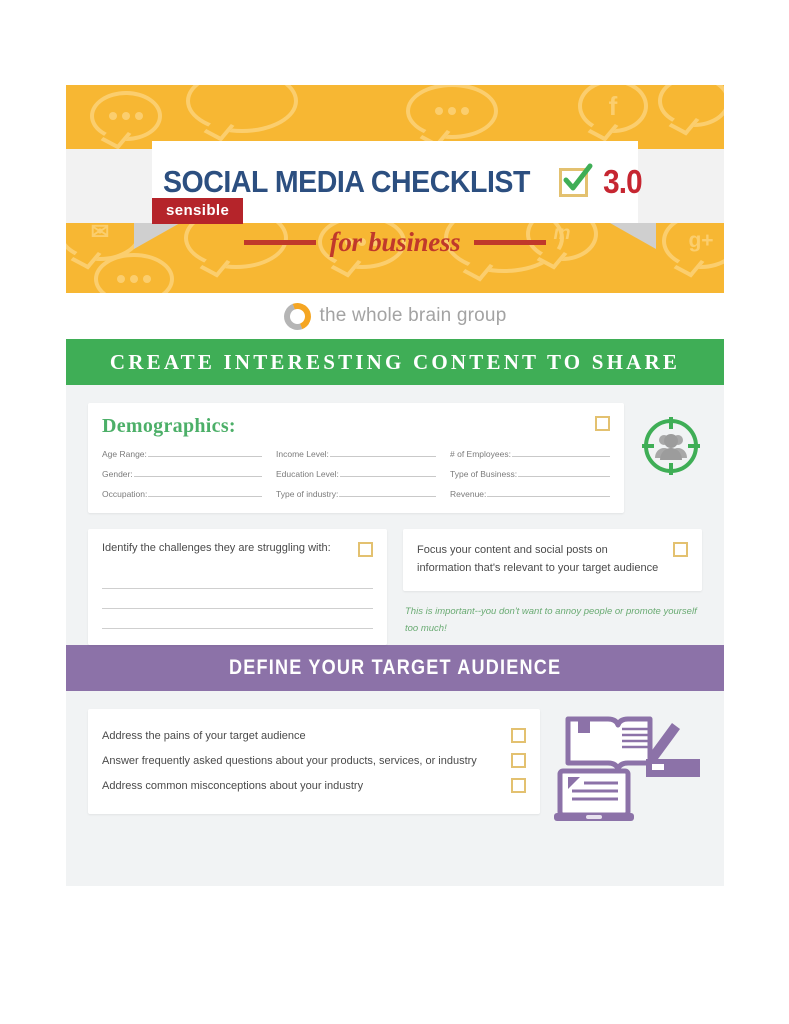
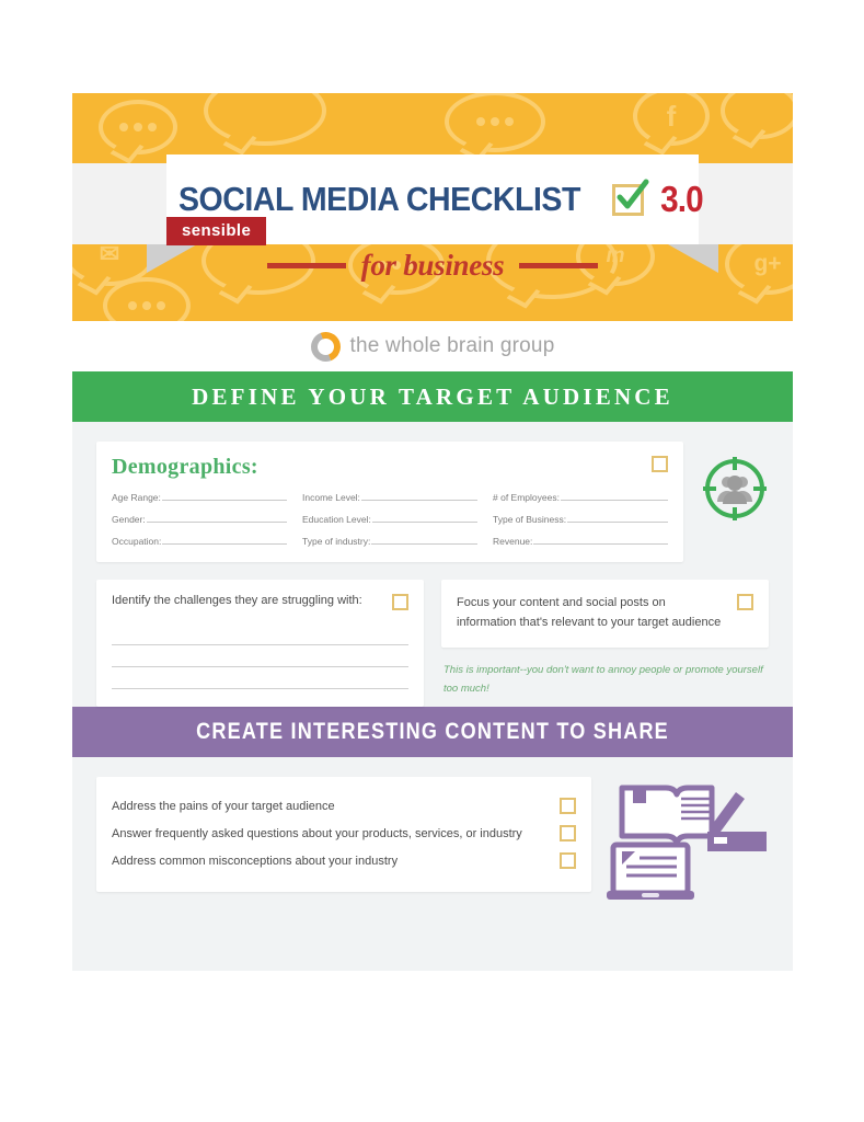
  f
  ✉
  in
  g+
  SOCIAL MEDIA CHECKLIST
  3.0
  sensible
  for business
  the whole brain group
- CREATE INTERESTING CONTENT TO SHARE
+ DEFINE YOUR TARGET AUDIENCE
  Demographics:
  Age Range:
  Income Level:
  # of Employees:
  Gender:
  Education Level:
  Type of Business:
  Occupation:
  Type of industry:
  Revenue:
  Identify the challenges they are struggling with:
  Focus your content and social posts on information that's relevant to your target audience
  This is important--you don't want to annoy people or promote yourself too much!
- DEFINE YOUR TARGET AUDIENCE
+ CREATE INTERESTING CONTENT TO SHARE
  Address the pains of your target audience
  Answer frequently asked questions about your products, services, or industry
  Address common misconceptions about your industry
